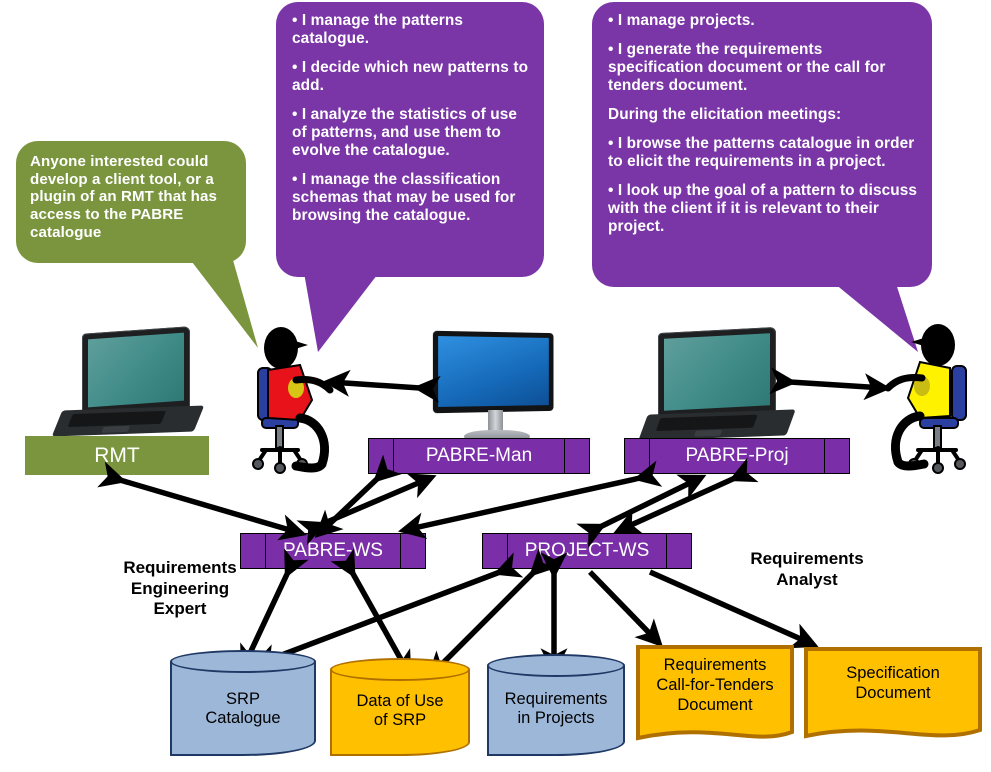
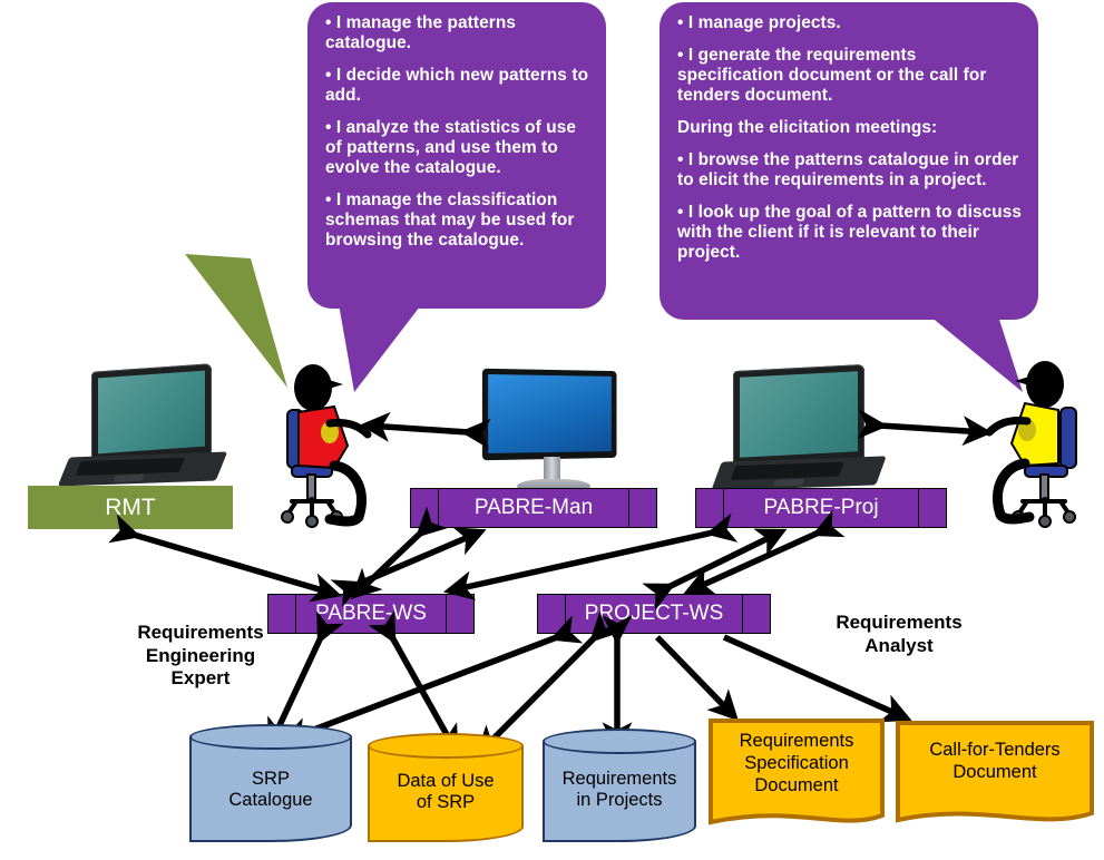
  • I manage the patterns catalogue.
  • I decide which new patterns to add.
  • I analyze the statistics of use of patterns, and use them to evolve the catalogue.
  • I manage the classification schemas that may be used for browsing the catalogue.
  • I manage projects.
  • I generate the requirements specification document or the call for tenders document.
  During the elicitation meetings:
  • I browse the patterns catalogue in order to elicit the requirements in a project.
  • I look up the goal of a pattern to discuss with the client if it is relevant to their project.
- Anyone interested could develop a client tool, or a plugin of an RMT that has access to the PABRE catalogue
  RMT
  PABRE-Man
  PABRE-Proj
  PABRE-WS
  PROJECT-WS
  Requirements
  Engineering
  Expert
  Requirements
  Analyst
  SRP
  Catalogue
  Data of Use
  of SRP
  Requirements
  in Projects
  Requirements
- Call-for-Tenders
+ Specification
  Document
- Specification
+ Call-for-Tenders
  Document
